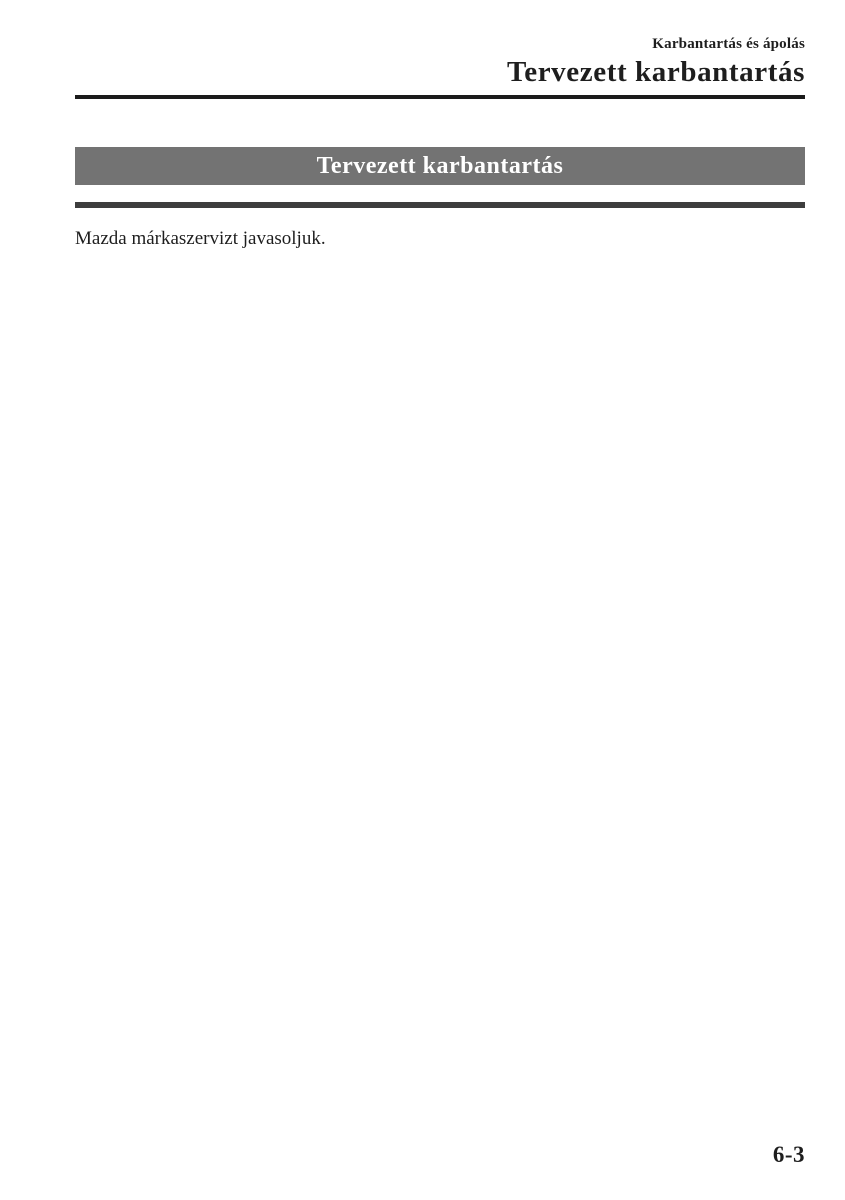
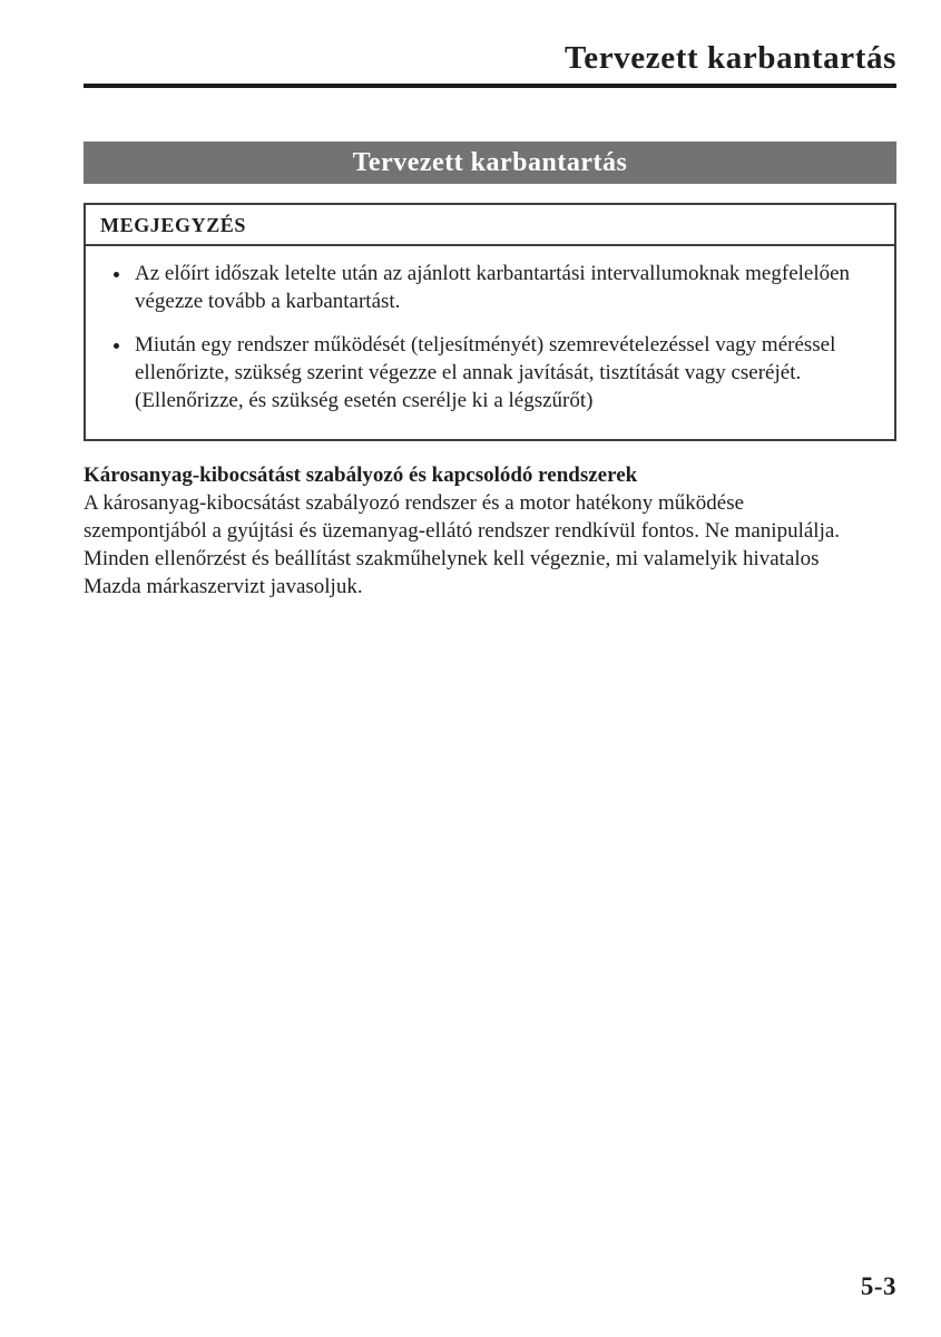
- Karbantartás és ápolás
  Tervezett karbantartás
  Tervezett karbantartás
+ MEGJEGYZÉS
+ Az előírt időszak letelte után az ajánlott karbantartási intervallumoknak megfelelően végezze tovább a karbantartást.
+ Miután egy rendszer működését (teljesítményét) szemrevételezéssel vagy méréssel ellenőrizte, szükség szerint végezze el annak javítását, tisztítását vagy cseréjét. (Ellenőrizze, és szükség esetén cserélje ki a légszűrőt)
+ Károsanyag-kibocsátást szabályozó és kapcsolódó rendszerek
+ A károsanyag-kibocsátást szabályozó rendszer és a motor hatékony működése
+ szempontjából a gyújtási és üzemanyag-ellátó rendszer rendkívül fontos. Ne manipulálja.
+ Minden ellenőrzést és beállítást szakműhelynek kell végeznie, mi valamelyik hivatalos
  Mazda márkaszervizt javasoljuk.
- 6-3
+ 5-3
